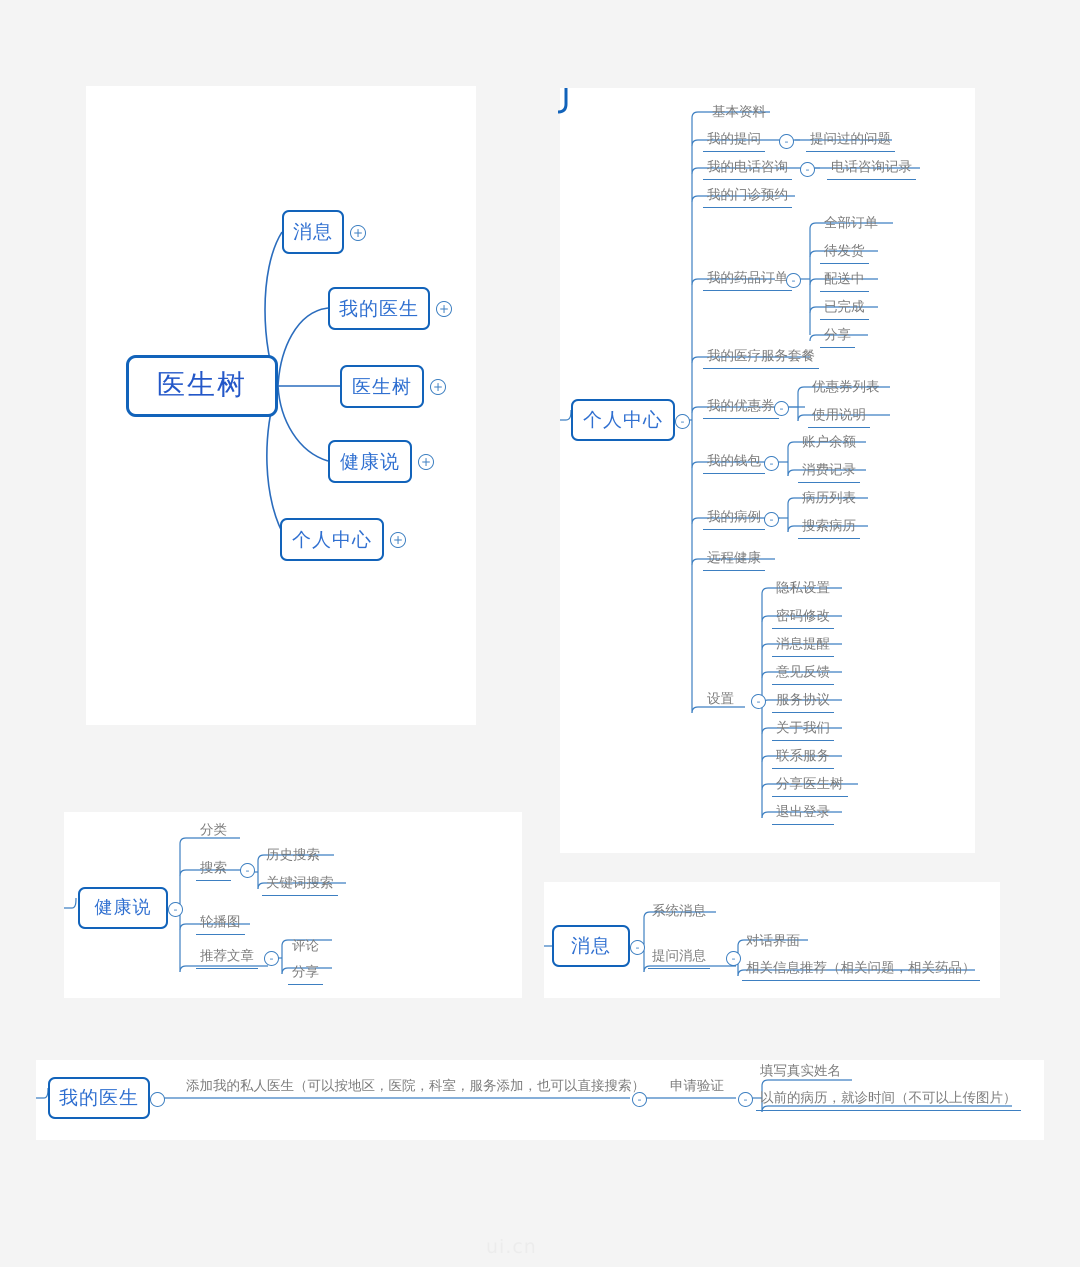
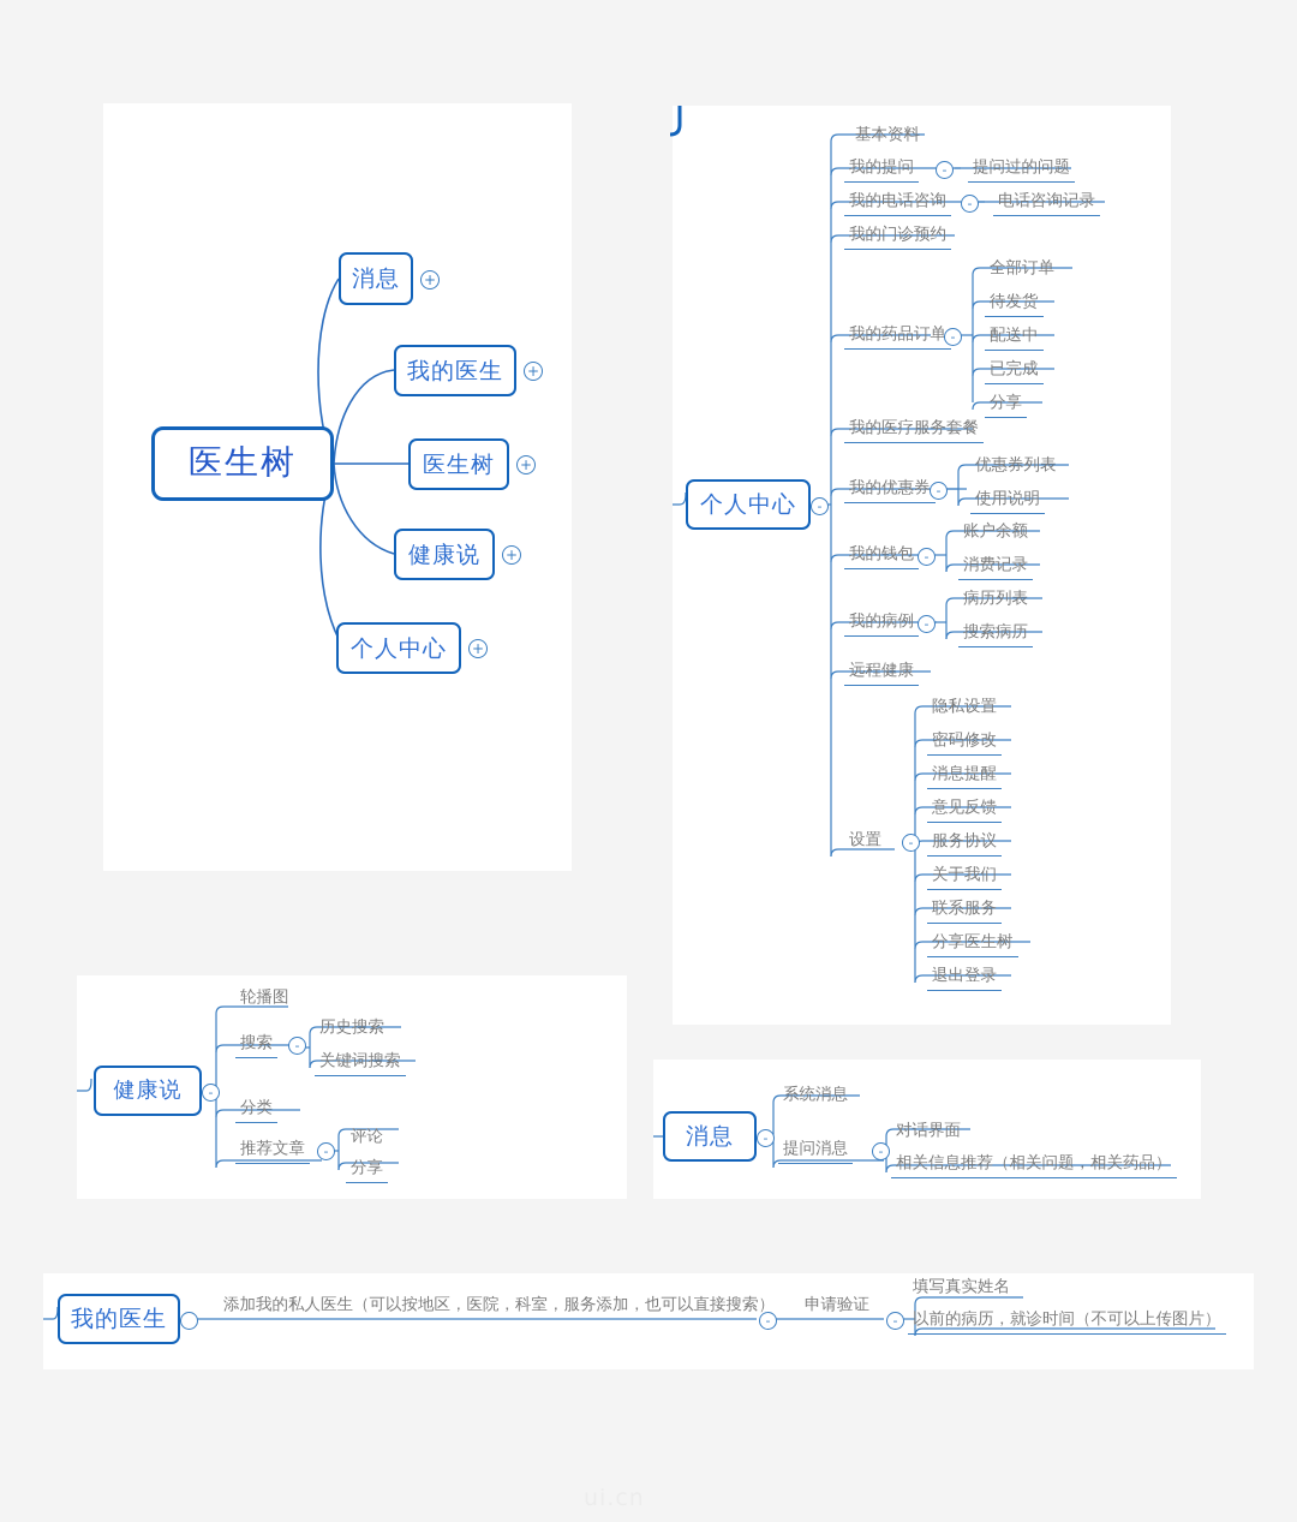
  医生树
  消息
  +
  我的医生
  +
  医生树
  +
  健康说
  +
  个人中心
  +
  个人中心
  -
  基本资料
  我的提问
  -
  提问过的问题
  我的电话咨询
  -
  电话咨询记录
  我的门诊预约
  我的药品订单
  -
  全部订单
  待发货
  配送中
  已完成
  分享
  我的医疗服务套餐
  我的优惠券
  -
  优惠券列表
  使用说明
  我的钱包
  -
  账户余额
  消费记录
  我的病例
  -
  病历列表
  搜索病历
  远程健康
  设置
  -
  隐私设置
  密码修改
  消息提醒
  意见反馈
  服务协议
  关于我们
  联系服务
  分享医生树
  退出登录
  健康说
  -
- 分类
+ 轮播图
  搜索
  -
  历史搜索
  关键词搜索
- 轮播图
+ 分类
  推荐文章
  -
  评论
  分享
  消息
  -
  系统消息
  提问消息
  -
  对话界面
  相关信息推荐（相关问题，相关药品）
  我的医生
  添加我的私人医生（可以按地区，医院，科室，服务添加，也可以直接搜索）
  -
  申请验证
  -
  填写真实姓名
  以前的病历，就诊时间（不可以上传图片）
